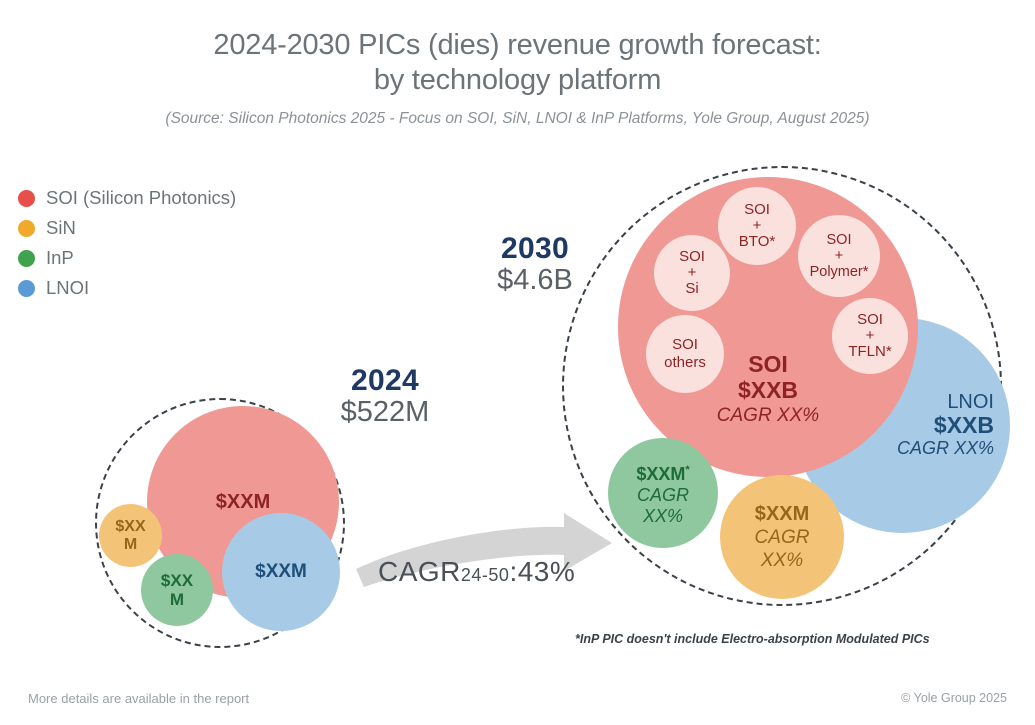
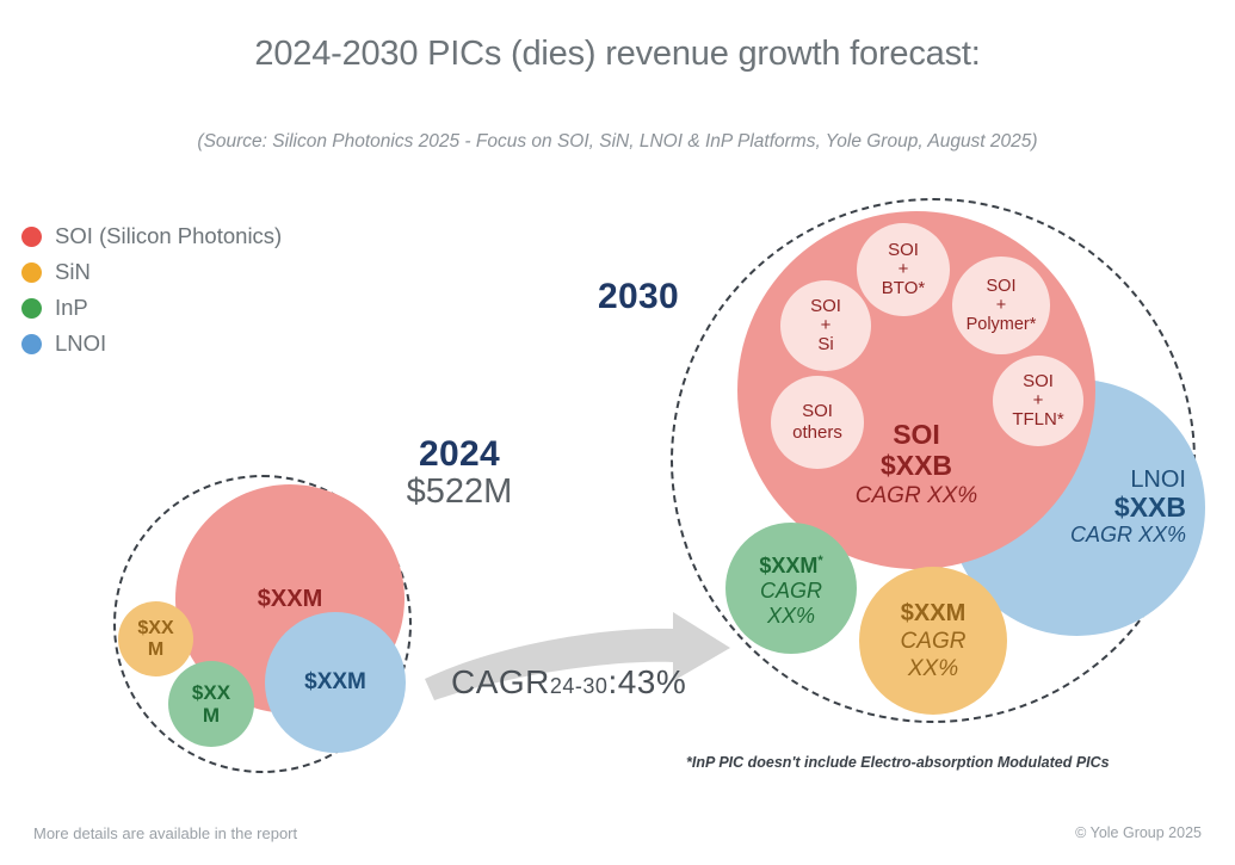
  2024-2030 PICs (dies) revenue growth forecast:
- by technology platform
  (Source: Silicon Photonics 2025 - Focus on SOI, SiN, LNOI & InP Platforms, Yole Group, August 2025)
  SOI (Silicon Photonics)
  SiN
  InP
  LNOI
  2024
  $522M
  $XXM
  $XXM
  $XX
  M
  $XX
  M
- CAGR24-50:43%
+ CAGR24-30:43%
  2030
- $4.6B
  LNOI
  $XXB
  CAGR XX%
  SOI
  $XXB
  CAGR XX%
  SOI
  +
  Si
  SOI
  +
  BTO*
  SOI
  +
  Polymer*
  SOI
  +
  TFLN*
  SOI
  others
  $XXM*
  CAGR
  XX%
  $XXM
  CAGR
  XX%
  *InP PIC doesn't include Electro-absorption Modulated PICs
  More details are available in the report
  © Yole Group 2025
